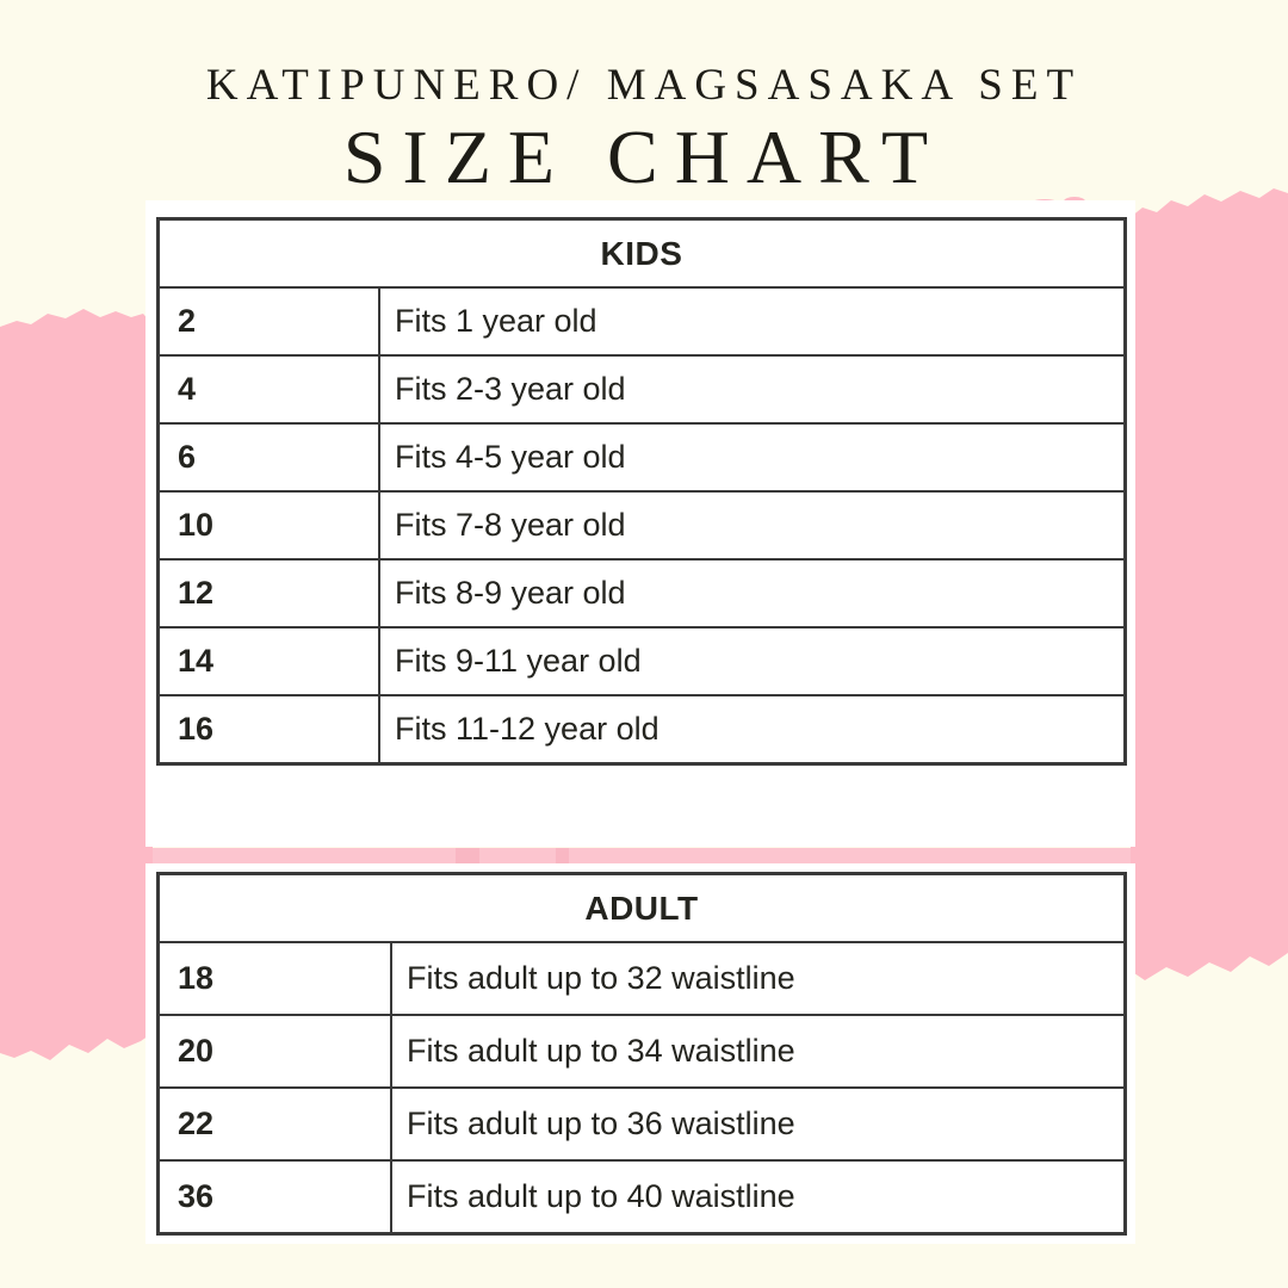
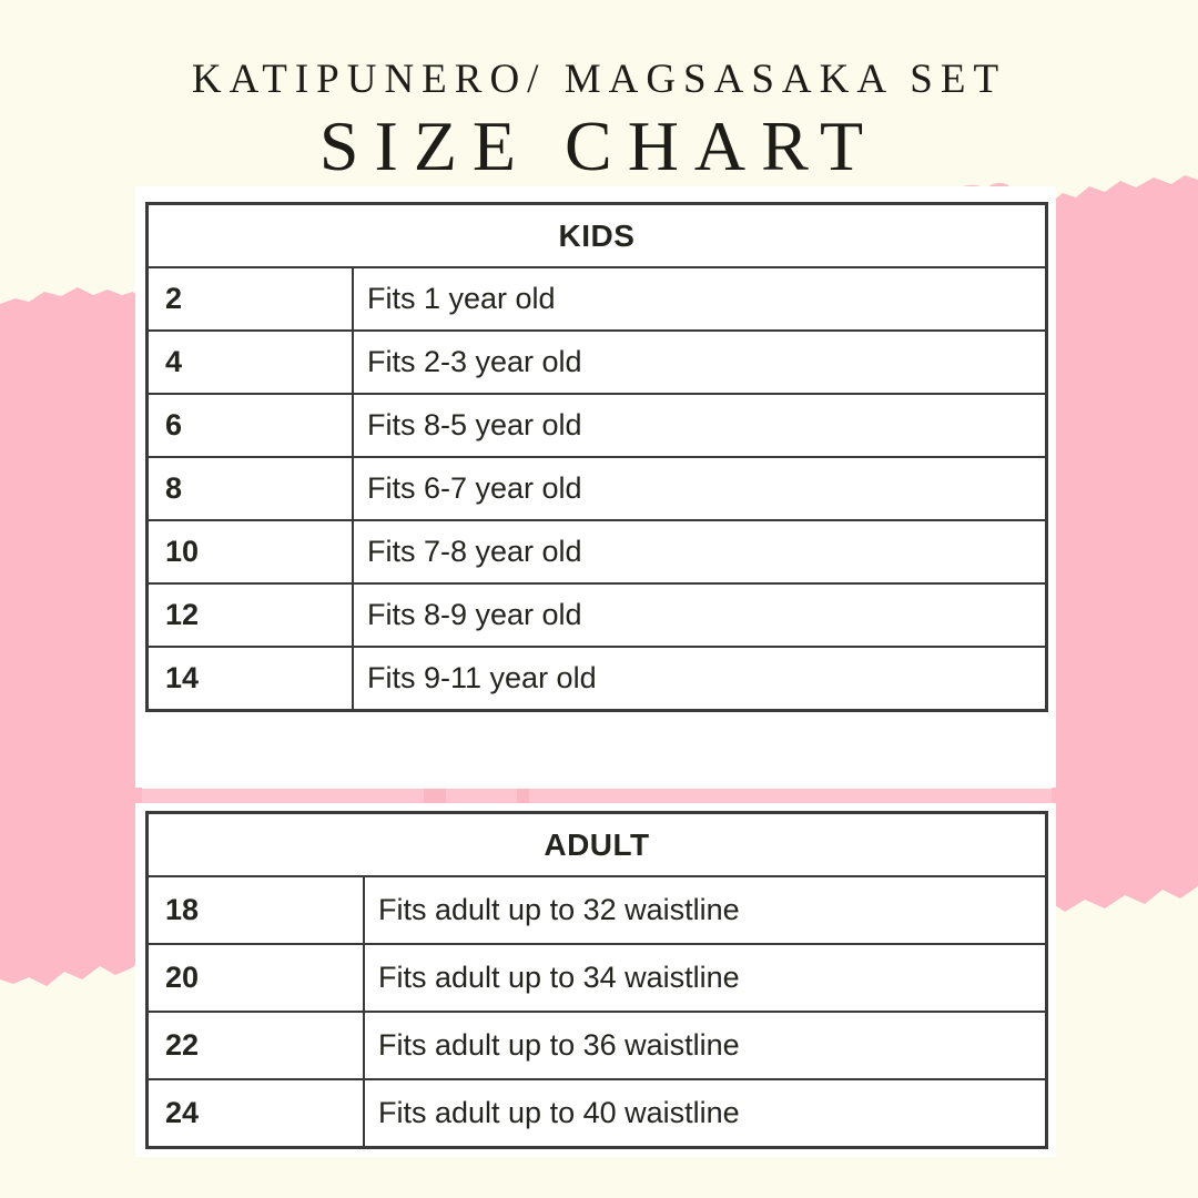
  KATIPUNERO/ MAGSASAKA SET
  SIZE CHART
  KIDS
  2
  Fits 1 year old
  4
  Fits 2-3 year old
  6
- Fits 4-5 year old
+ Fits 8-5 year old
+ 8
+ Fits 6-7 year old
  10
  Fits 7-8 year old
  12
  Fits 8-9 year old
  14
  Fits 9-11 year old
- 16
- Fits 11-12 year old
  ADULT
  18
  Fits adult up to 32 waistline
  20
  Fits adult up to 34 waistline
  22
  Fits adult up to 36 waistline
- 36
+ 24
  Fits adult up to 40 waistline
